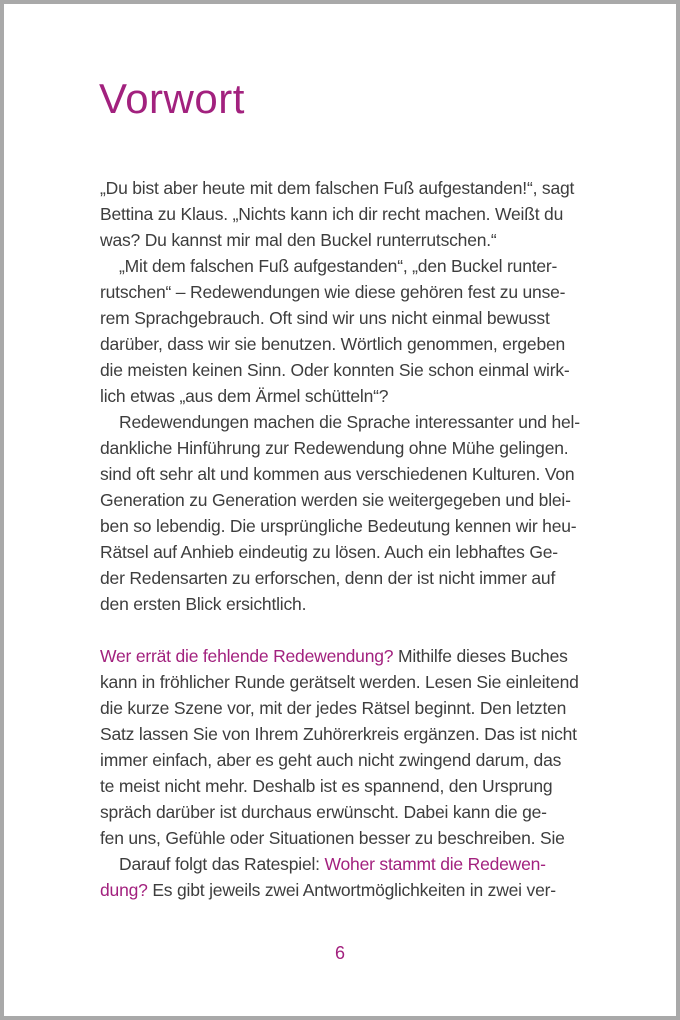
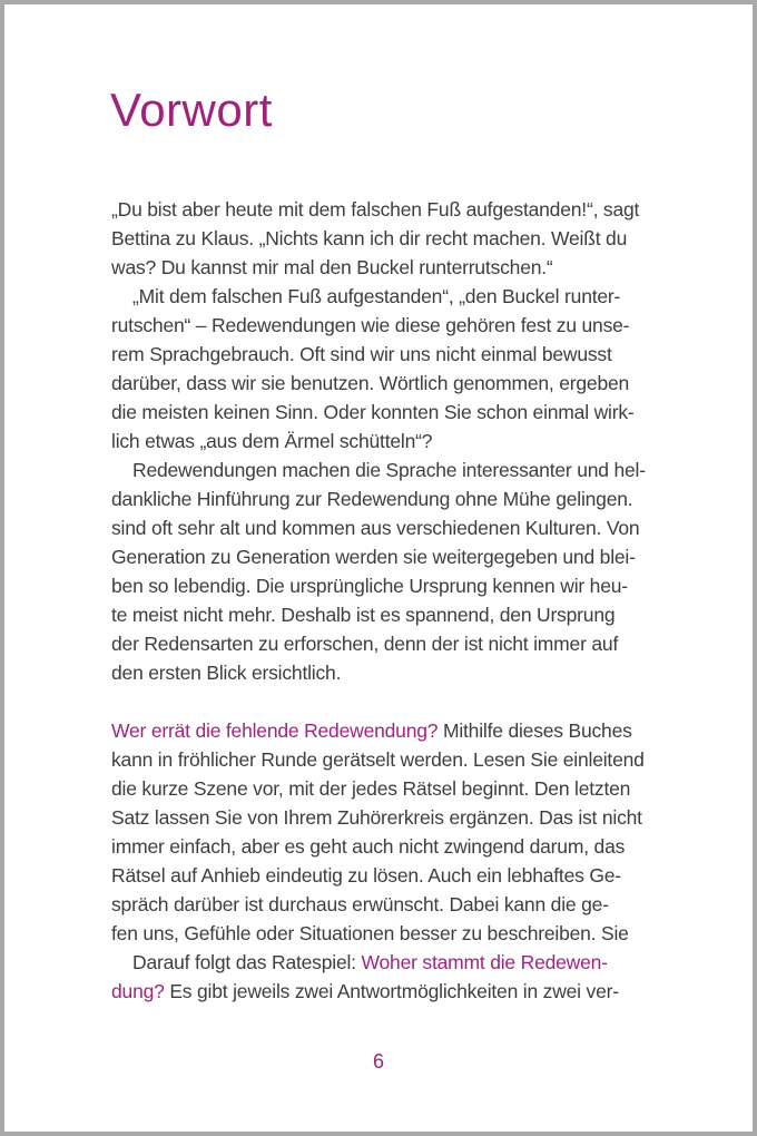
  Vorwort
  „Du bist aber heute mit dem falschen Fuß aufgestanden!“, sagt
  Bettina zu Klaus. „Nichts kann ich dir recht machen. Weißt du
  was? Du kannst mir mal den Buckel runterrutschen.“
  „Mit dem falschen Fuß aufgestanden“, „den Buckel runter-
  rutschen“ – Redewendungen wie diese gehören fest zu unse-
  rem Sprachgebrauch. Oft sind wir uns nicht einmal bewusst
  darüber, dass wir sie benutzen. Wörtlich genommen, ergeben
  die meisten keinen Sinn. Oder konnten Sie schon einmal wirk-
  lich etwas „aus dem Ärmel schütteln“?
  Redewendungen machen die Sprache interessanter und hel-
  dankliche Hinführung zur Redewendung ohne Mühe gelingen.
  sind oft sehr alt und kommen aus verschiedenen Kulturen. Von
  Generation zu Generation werden sie weitergegeben und blei-
- ben so lebendig. Die ursprüngliche Bedeutung kennen wir heu-
+ ben so lebendig. Die ursprüngliche Ursprung kennen wir heu-
- Rätsel auf Anhieb eindeutig zu lösen. Auch ein lebhaftes Ge-
+ te meist nicht mehr. Deshalb ist es spannend, den Ursprung
  der Redensarten zu erforschen, denn der ist nicht immer auf
  den ersten Blick ersichtlich.
  Wer errät die fehlende Redewendung? Mithilfe dieses Buches
  kann in fröhlicher Runde gerätselt werden. Lesen Sie einleitend
  die kurze Szene vor, mit der jedes Rätsel beginnt. Den letzten
  Satz lassen Sie von Ihrem Zuhörerkreis ergänzen. Das ist nicht
  immer einfach, aber es geht auch nicht zwingend darum, das
- te meist nicht mehr. Deshalb ist es spannend, den Ursprung
+ Rätsel auf Anhieb eindeutig zu lösen. Auch ein lebhaftes Ge-
  spräch darüber ist durchaus erwünscht. Dabei kann die ge-
  fen uns, Gefühle oder Situationen besser zu beschreiben. Sie
  Darauf folgt das Ratespiel: Woher stammt die Redewen-
  dung? Es gibt jeweils zwei Antwortmöglichkeiten in zwei ver-
  6
